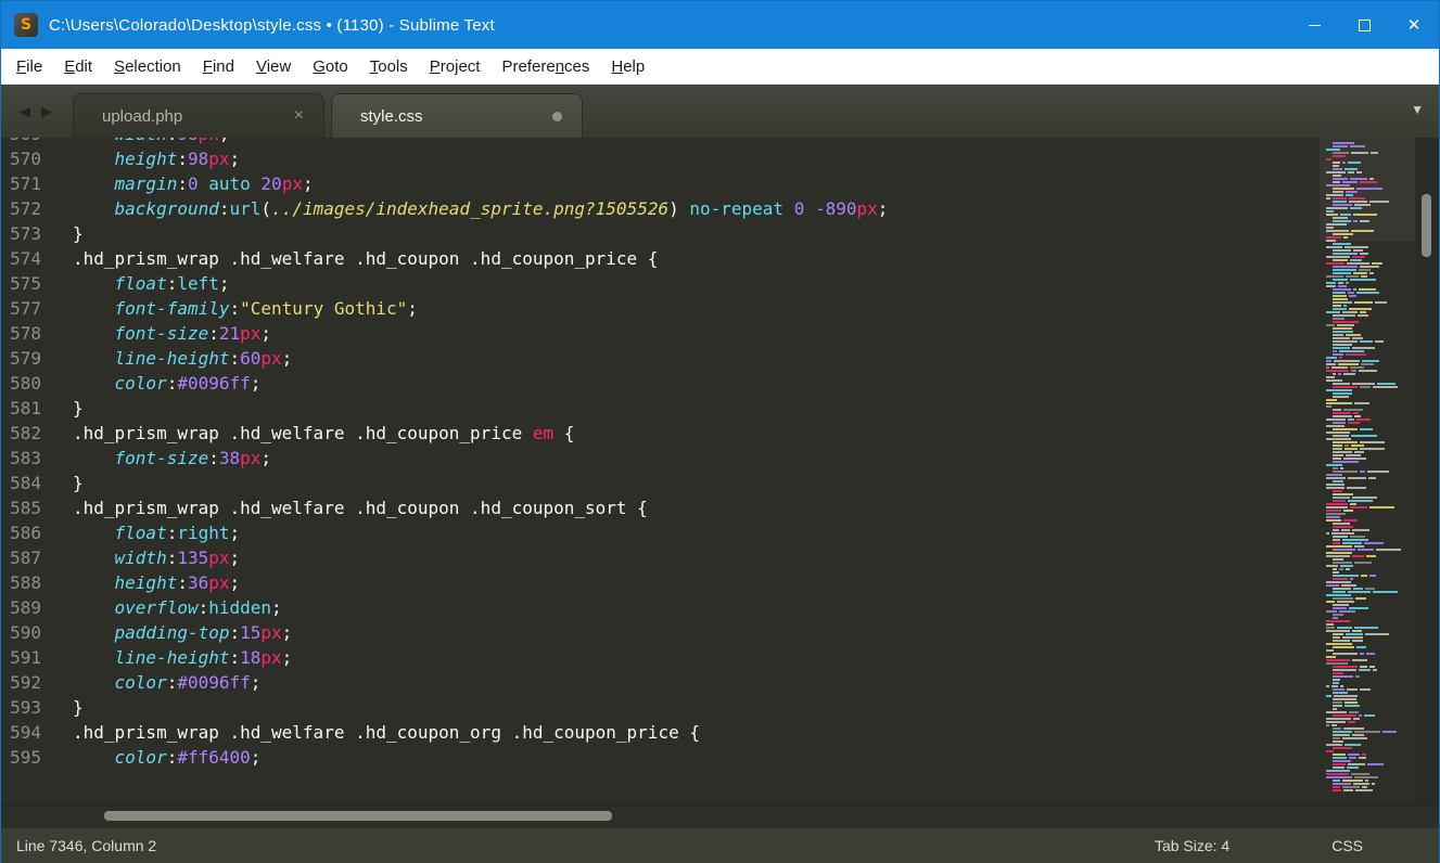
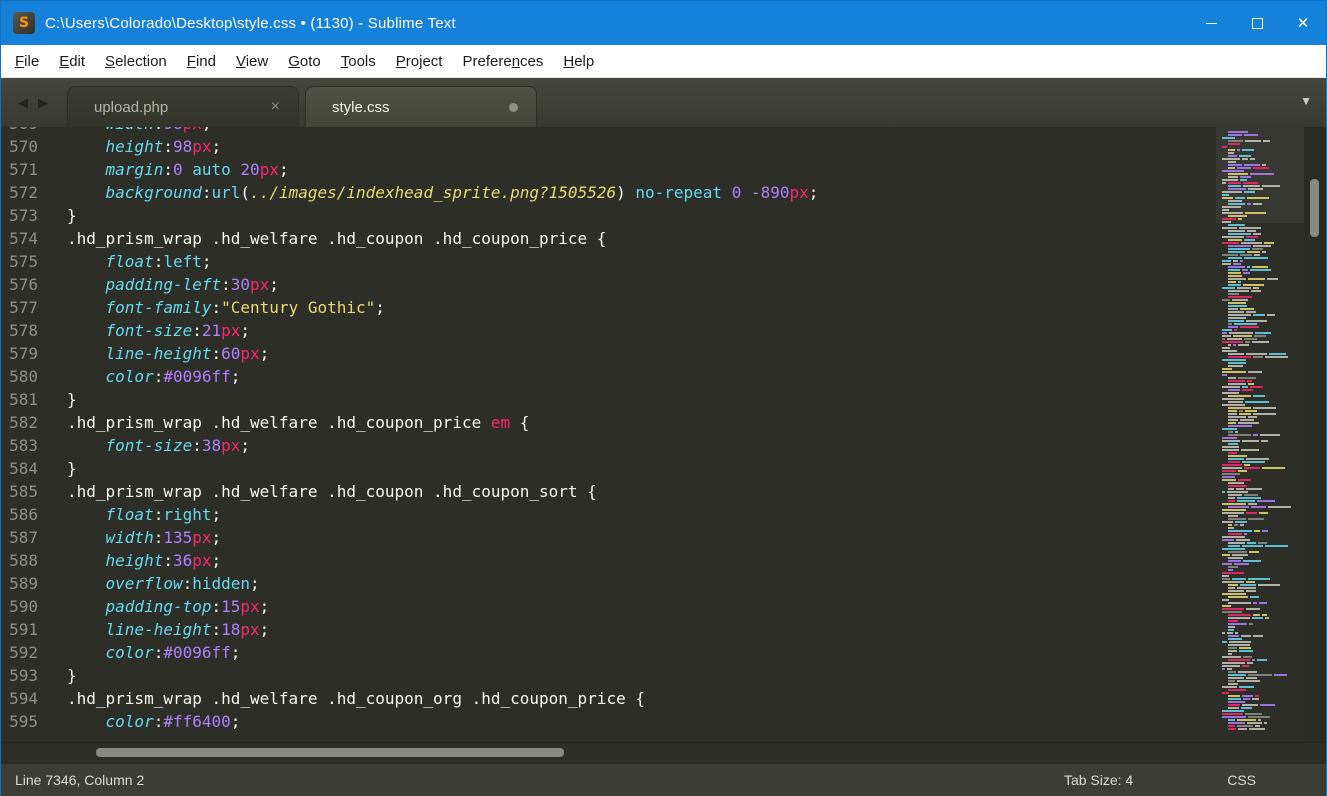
  S
  C:\Users\Colorado\Desktop\style.css • (1130) - Sublime Text
  ✕
  File
  Edit
  Selection
  Find
  View
  Goto
  Tools
  Project
  Preferences
  Help
  ◀
  ▶
  upload.php
  ×
  style.css
  ▼
  570 height:98px;
  571 margin:0 auto 20px;
  572 background:url(../images/indexhead_sprite.png?1505526) no-repeat 0 -890px;
  573 }
  574 .hd_prism_wrap .hd_welfare .hd_coupon .hd_coupon_price {
  575 float:left;
+ 576 padding-left:30px;
  577 font-family:"Century Gothic";
  578 font-size:21px;
  579 line-height:60px;
  580 color:#0096ff;
  581 }
  582 .hd_prism_wrap .hd_welfare .hd_coupon_price em {
  583 font-size:38px;
  584 }
  585 .hd_prism_wrap .hd_welfare .hd_coupon .hd_coupon_sort {
  586 float:right;
  587 width:135px;
  588 height:36px;
  589 overflow:hidden;
  590 padding-top:15px;
  591 line-height:18px;
  592 color:#0096ff;
  593 }
  594 .hd_prism_wrap .hd_welfare .hd_coupon_org .hd_coupon_price {
  595 color:#ff6400;
  Line 7346, Column 2
  Tab Size: 4
  CSS
